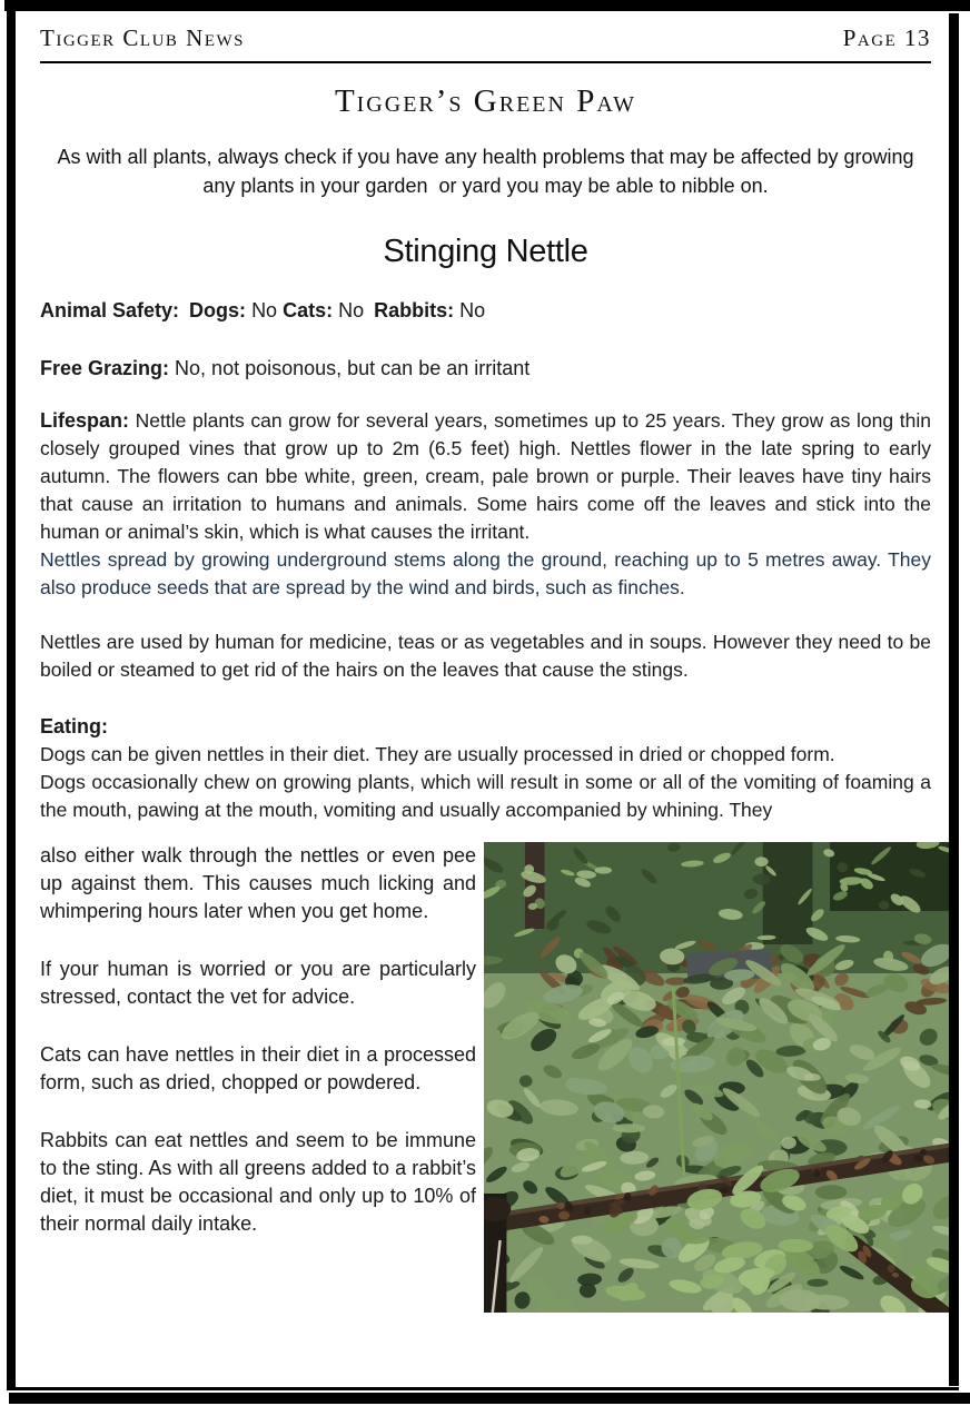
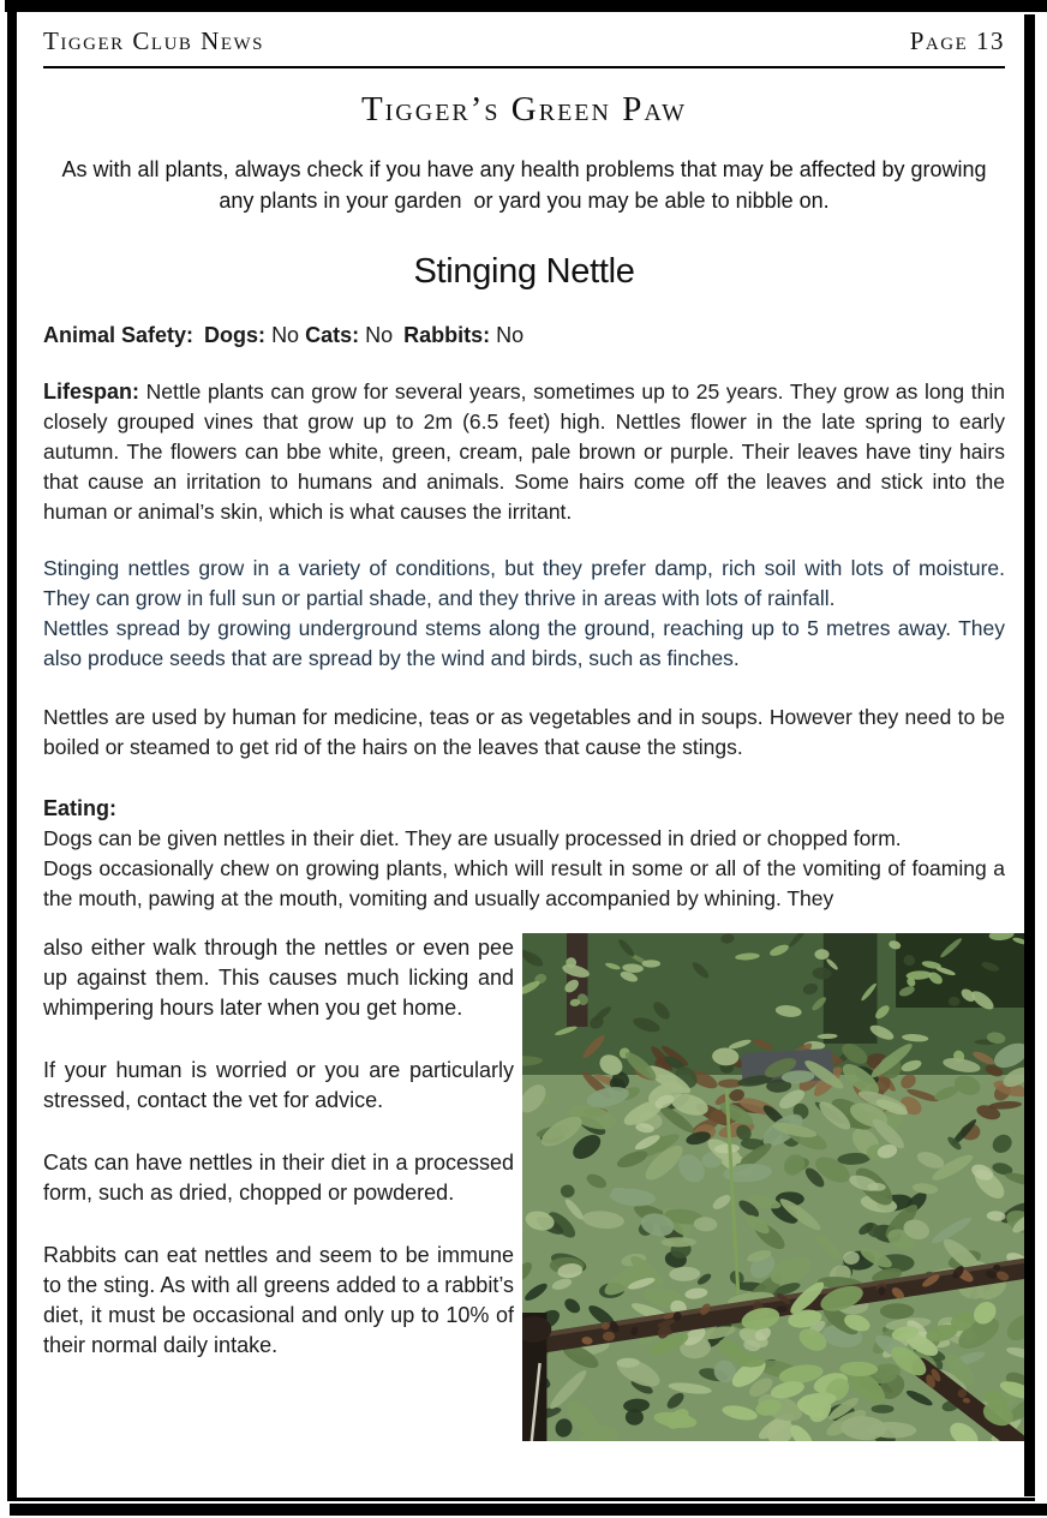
  Tigger Club News
  Page 13
  Tigger’s Green Paw
  As with all plants, always check if you have any health problems that may be affected by growing
  any plants in your garden or yard you may be able to nibble on.
  Stinging Nettle
  Animal Safety: Dogs: No Cats: No Rabbits: No
- Free Grazing: No, not poisonous, but can be an irritant
  Lifespan: Nettle plants can grow for several years, sometimes up to 25 years. They grow as long thin closely grouped vines that grow up to 2m (6.5 feet) high. Nettles flower in the late spring to early autumn. The flowers can bbe white, green, cream, pale brown or purple. Their leaves have tiny hairs that cause an irritation to humans and animals. Some hairs come off the leaves and stick into the human or animal’s skin, which is what causes the irritant.
+ Stinging nettles grow in a variety of conditions, but they prefer damp, rich soil with lots of moisture. They can grow in full sun or partial shade, and they thrive in areas with lots of rainfall.
  Nettles spread by growing underground stems along the ground, reaching up to 5 metres away. They also produce seeds that are spread by the wind and birds, such as finches.
  Nettles are used by human for medicine, teas or as vegetables and in soups. However they need to be boiled or steamed to get rid of the hairs on the leaves that cause the stings.
  Eating:
  Dogs can be given nettles in their diet. They are usually processed in dried or chopped form.
  Dogs occasionally chew on growing plants, which will result in some or all of the vomiting of foaming a the mouth, pawing at the mouth, vomiting and usually accompanied by whining. They
  also either walk through the nettles or even pee up against them. This causes much licking and whimpering hours later when you get home.
  If your human is worried or you are particularly stressed, contact the vet for advice.
  Cats can have nettles in their diet in a processed form, such as dried, chopped or powdered.
  Rabbits can eat nettles and seem to be immune to the sting. As with all greens added to a rabbit’s diet, it must be occasional and only up to 10% of their normal daily intake.
